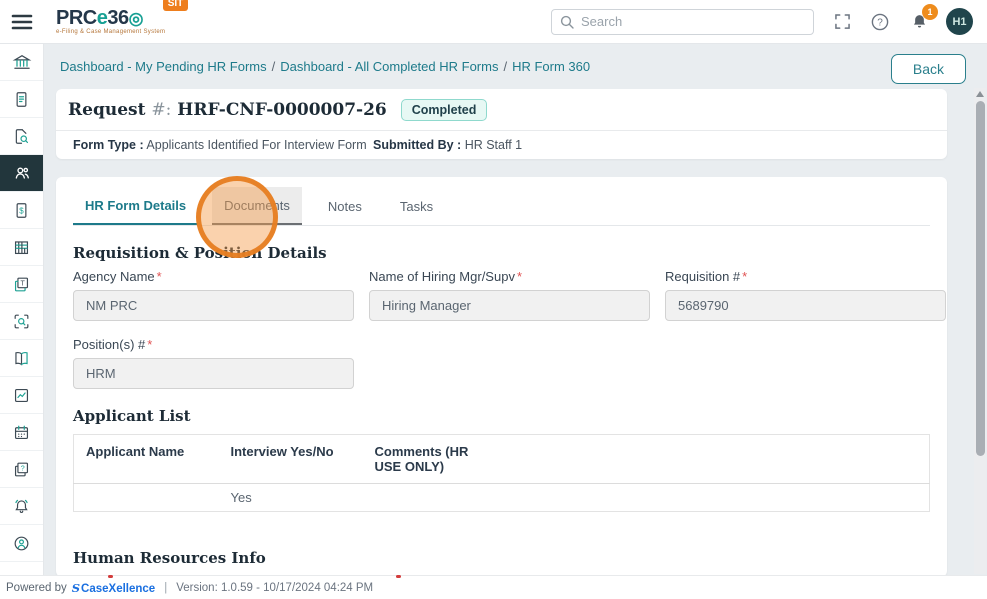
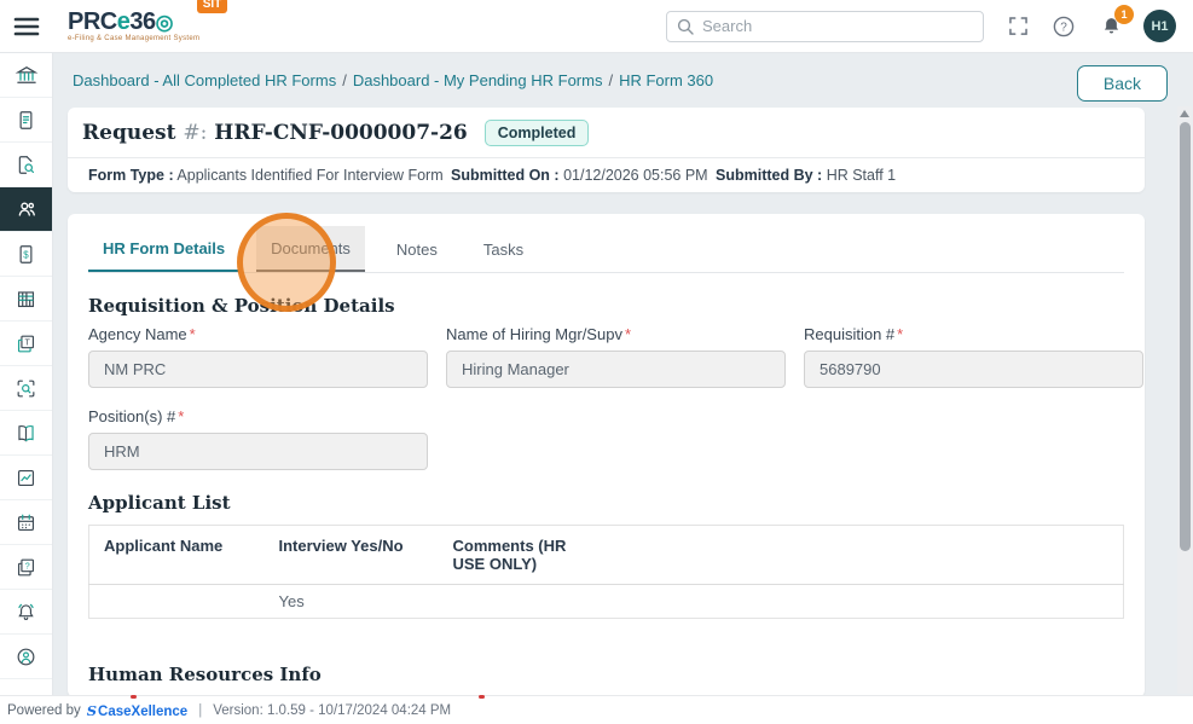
  PRCe36◎
  SIT
  Search
  ?
  1
  H1
  $
  T
  ?
- Dashboard - My Pending HR Forms
+ Dashboard - All Completed HR Forms
  /
- Dashboard - All Completed HR Forms
+ Dashboard - My Pending HR Forms
  /
  HR Form 360
  Back
  Request #: HRF-CNF-0000007-26
  Completed
  Form Type : Applicants Identified For Interview Form
+ Submitted On : 01/12/2026 05:56 PM
  Submitted By : HR Staff 1
  HR Form Details
  Documents
  Notes
  Tasks
  Requisition & Position Details
  Agency Name *
  NM PRC
  Name of Hiring Mgr/Supv *
  Hiring Manager
  Requisition # *
  5689790
  Position(s) # *
  HRM
  Applicant List
  Applicant Name	Interview Yes/No	Comments (HR USE ONLY)
  	Yes
  Human Resources Info
  Powered by
  SCaseXellence
  |
  Version: 1.0.59 - 10/17/2024 04:24 PM
